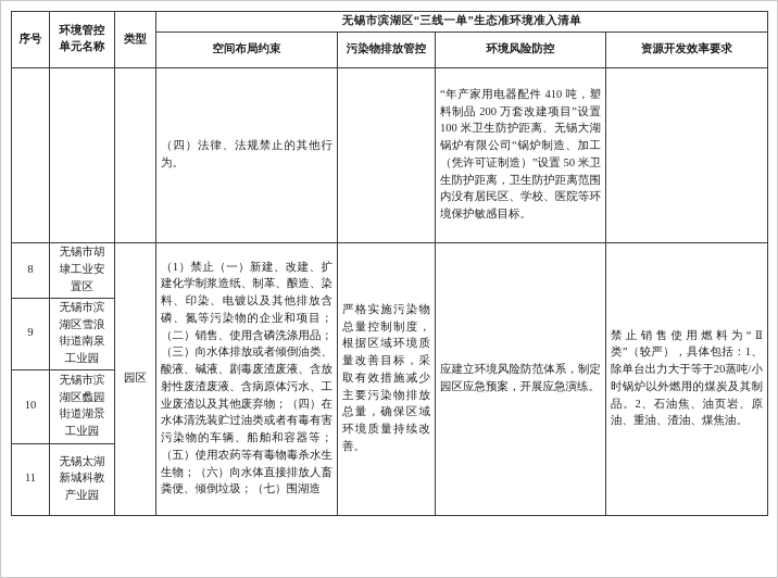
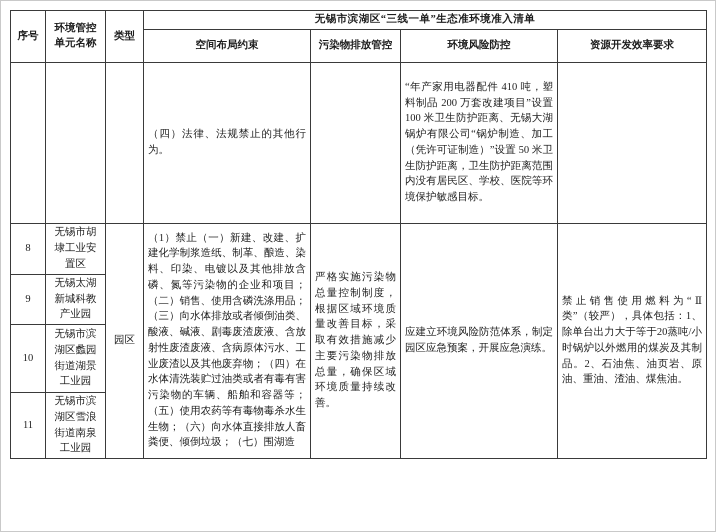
  序号	环境管控单元名称	类型	无锡市滨湖区“三线一单”生态准环境准入清单
  空间布局约束	污染物排放管控	环境风险防控	资源开发效率要求
  			（四）法律、法规禁止的其他行为。		“年产家用电器配件 410 吨，塑料制品 200 万套改建项目”设置 100 米卫生防护距离、无锡大湖锅炉有限公司“锅炉制造、加工（凭许可证制造）”设置 50 米卫生防护距离，卫生防护距离范围内没有居民区、学校、医院等环境保护敏感目标。
  8	无锡市胡埭工业安置区	园区	（1）禁止（一）新建、改建、扩建化学制浆造纸、制革、酿造、染料、印染、电镀以及其他排放含磷、氮等污染物的企业和项目；（二）销售、使用含磷洗涤用品；（三）向水体排放或者倾倒油类、酸液、碱液、剧毒废渣废液、含放射性废渣废液、含病原体污水、工业废渣以及其他废弃物；（四）在水体清洗装贮过油类或者有毒有害污染物的车辆、船舶和容器等；（五）使用农药等有毒物毒杀水生生物；（六）向水体直接排放人畜粪便、倾倒垃圾；（七）围湖造	严格实施污染物总量控制制度，根据区域环境质量改善目标，采取有效措施减少主要污染物排放总量，确保区域环境质量持续改善。	应建立环境风险防范体系，制定园区应急预案，开展应急演练。	禁止销售使用燃料为“Ⅱ类”（较严），具体包括：1、除单台出力大于等于20蒸吨/小时锅炉以外燃用的煤炭及其制品。2、石油焦、油页岩、原油、重油、渣油、煤焦油。
- 9	无锡市滨湖区雪浪街道南泉工业园
+ 9	无锡太湖新城科教产业园
  10	无锡市滨湖区蠡园街道湖景工业园
- 11	无锡太湖新城科教产业园
+ 11	无锡市滨湖区雪浪街道南泉工业园
